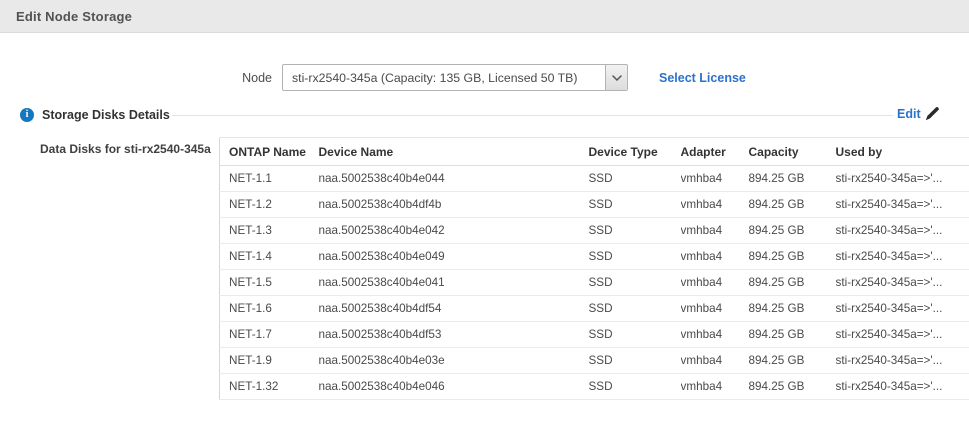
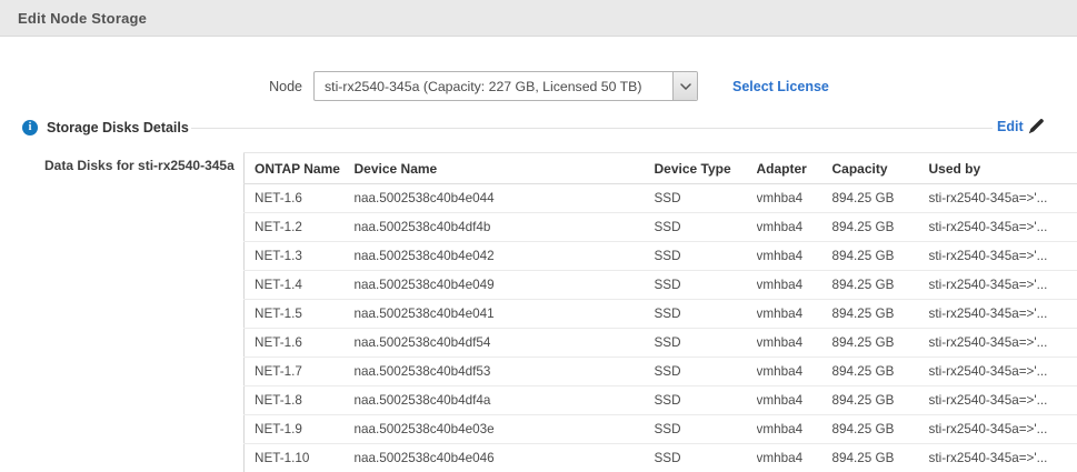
  Edit Node Storage
  Node
- sti-rx2540-345a (Capacity: 135 GB, Licensed 50 TB)
+ sti-rx2540-345a (Capacity: 227 GB, Licensed 50 TB)
  Select License
  i
  Storage Disks Details
  Edit
  Data Disks for sti-rx2540-345a
  ONTAP Name	Device Name	Device Type	Adapter	Capacity	Used by
- NET-1.1	naa.5002538c40b4e044	SSD	vmhba4	894.25 GB	sti-rx2540-345a=>'...
+ NET-1.6	naa.5002538c40b4e044	SSD	vmhba4	894.25 GB	sti-rx2540-345a=>'...
  NET-1.2	naa.5002538c40b4df4b	SSD	vmhba4	894.25 GB	sti-rx2540-345a=>'...
  NET-1.3	naa.5002538c40b4e042	SSD	vmhba4	894.25 GB	sti-rx2540-345a=>'...
  NET-1.4	naa.5002538c40b4e049	SSD	vmhba4	894.25 GB	sti-rx2540-345a=>'...
  NET-1.5	naa.5002538c40b4e041	SSD	vmhba4	894.25 GB	sti-rx2540-345a=>'...
  NET-1.6	naa.5002538c40b4df54	SSD	vmhba4	894.25 GB	sti-rx2540-345a=>'...
  NET-1.7	naa.5002538c40b4df53	SSD	vmhba4	894.25 GB	sti-rx2540-345a=>'...
+ NET-1.8	naa.5002538c40b4df4a	SSD	vmhba4	894.25 GB	sti-rx2540-345a=>'...
  NET-1.9	naa.5002538c40b4e03e	SSD	vmhba4	894.25 GB	sti-rx2540-345a=>'...
- NET-1.32	naa.5002538c40b4e046	SSD	vmhba4	894.25 GB	sti-rx2540-345a=>'...
+ NET-1.10	naa.5002538c40b4e046	SSD	vmhba4	894.25 GB	sti-rx2540-345a=>'...
